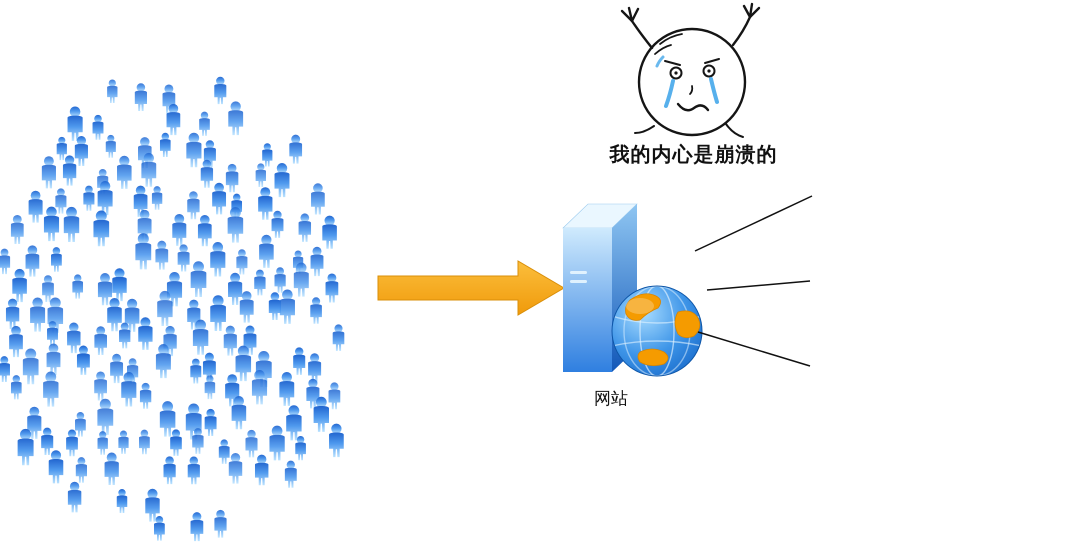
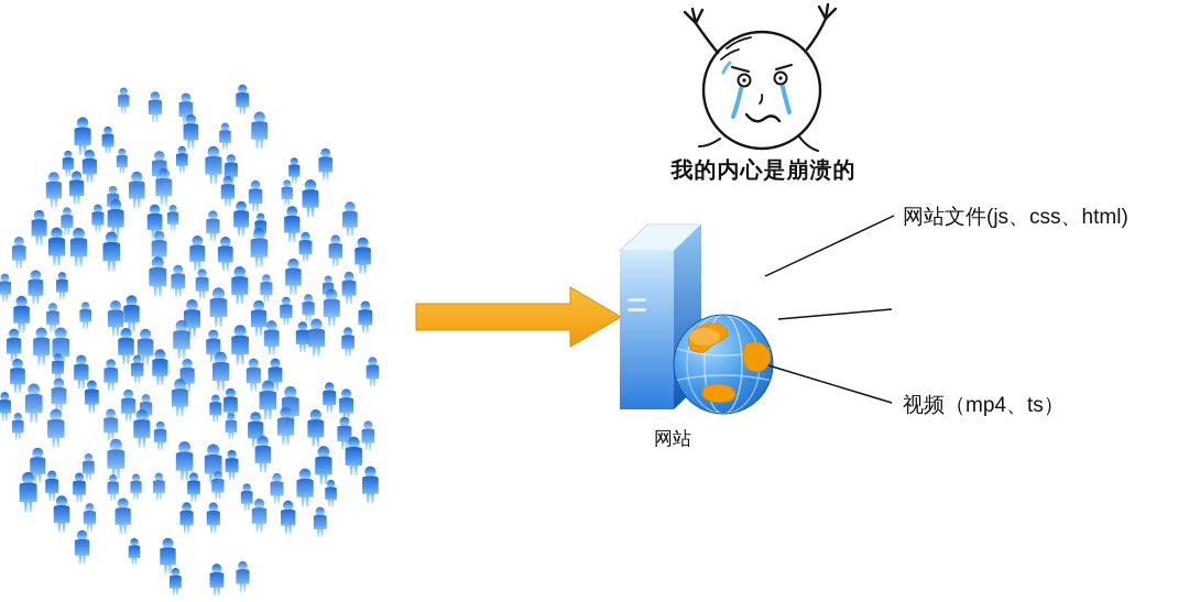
  我的内心是崩溃的
  网站
+ 网站文件(js、css、html)
+ 视频（mp4、ts）
